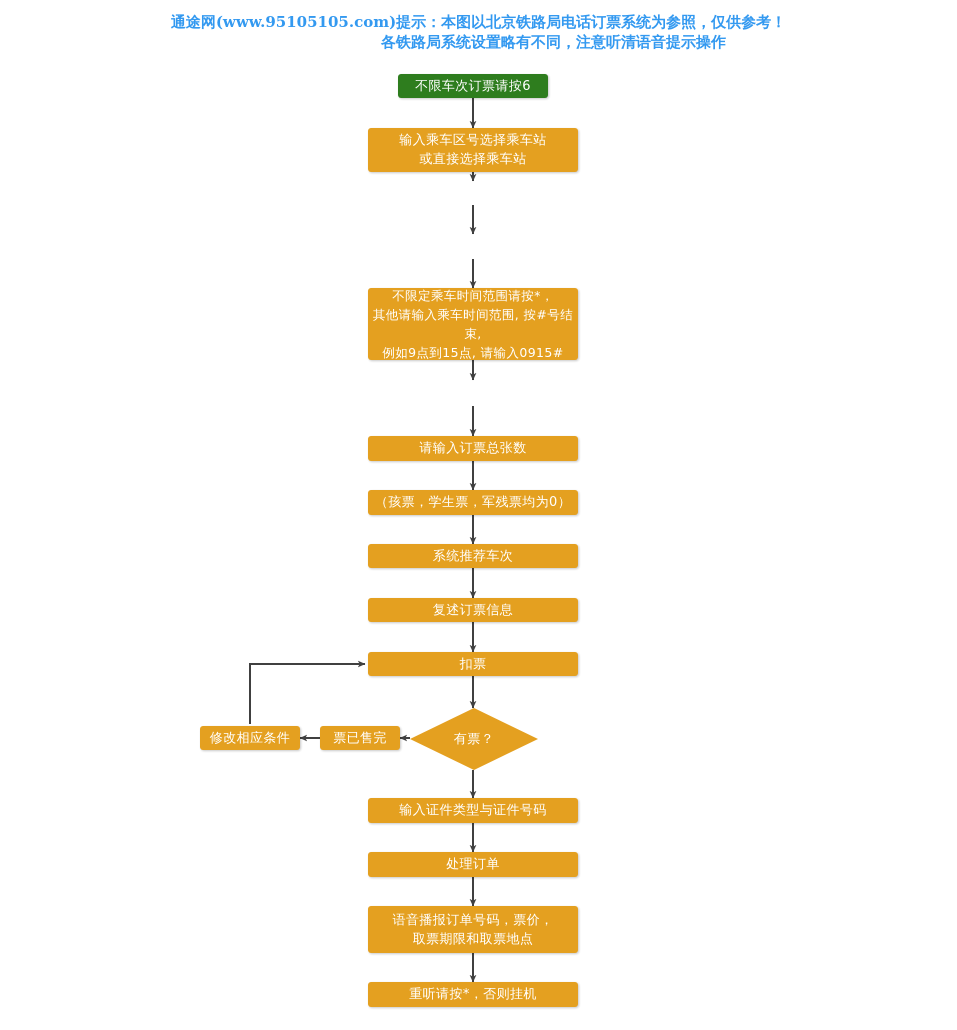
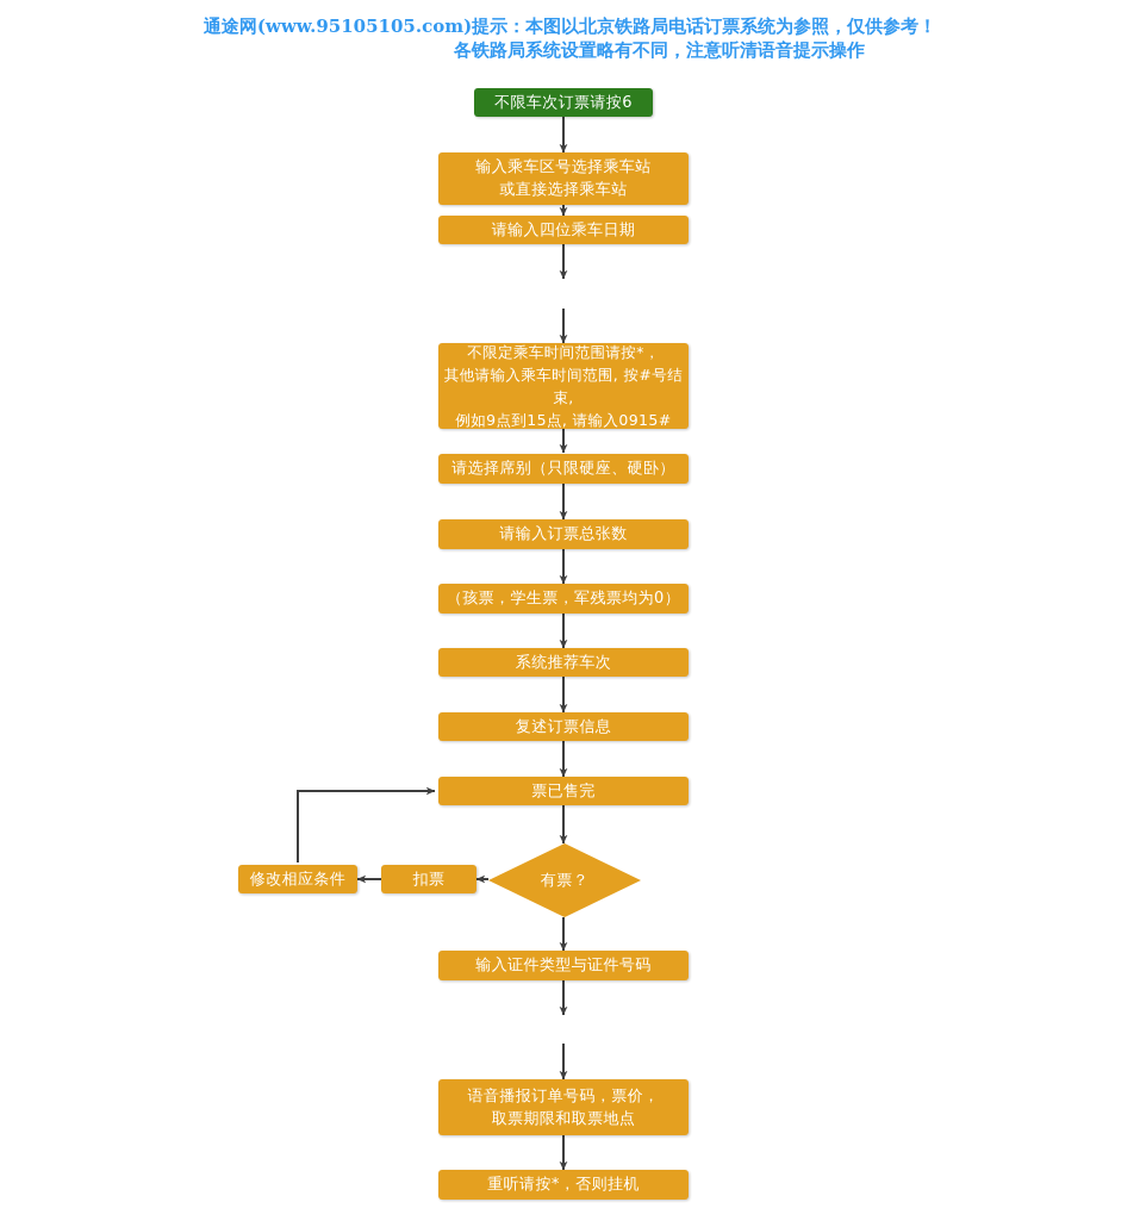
  通途网(www.95105105.com)提示：本图以北京铁路局电话订票系统为参照，仅供参考！
  各铁路局系统设置略有不同，注意听清语音提示操作
  不限车次订票请按6
  输入乘车区号选择乘车站
  或直接选择乘车站
+ 请输入四位乘车日期
  不限定乘车时间范围请按*，
  其他请输入乘车时间范围, 按#号结束,
  例如9点到15点, 请输入0915#
+ 请选择席别（只限硬座、硬卧）
  请输入订票总张数
  （孩票，学生票，军残票均为0）
  系统推荐车次
  复述订票信息
- 扣票
+ 票已售完
  有票？
- 票已售完
+ 扣票
  修改相应条件
  输入证件类型与证件号码
- 处理订单
  语音播报订单号码，票价，
  取票期限和取票地点
  重听请按*，否则挂机
